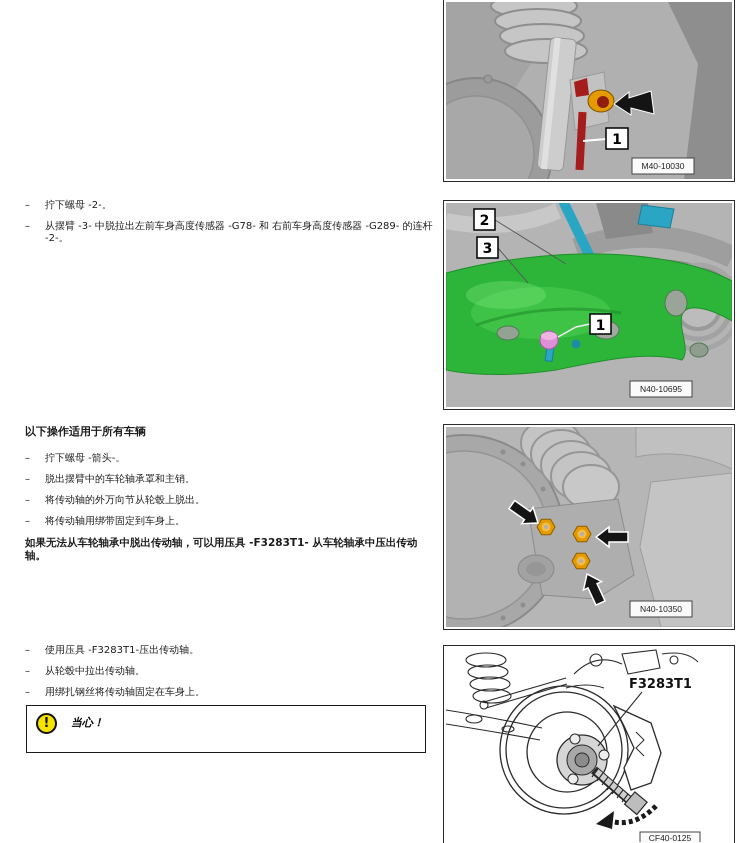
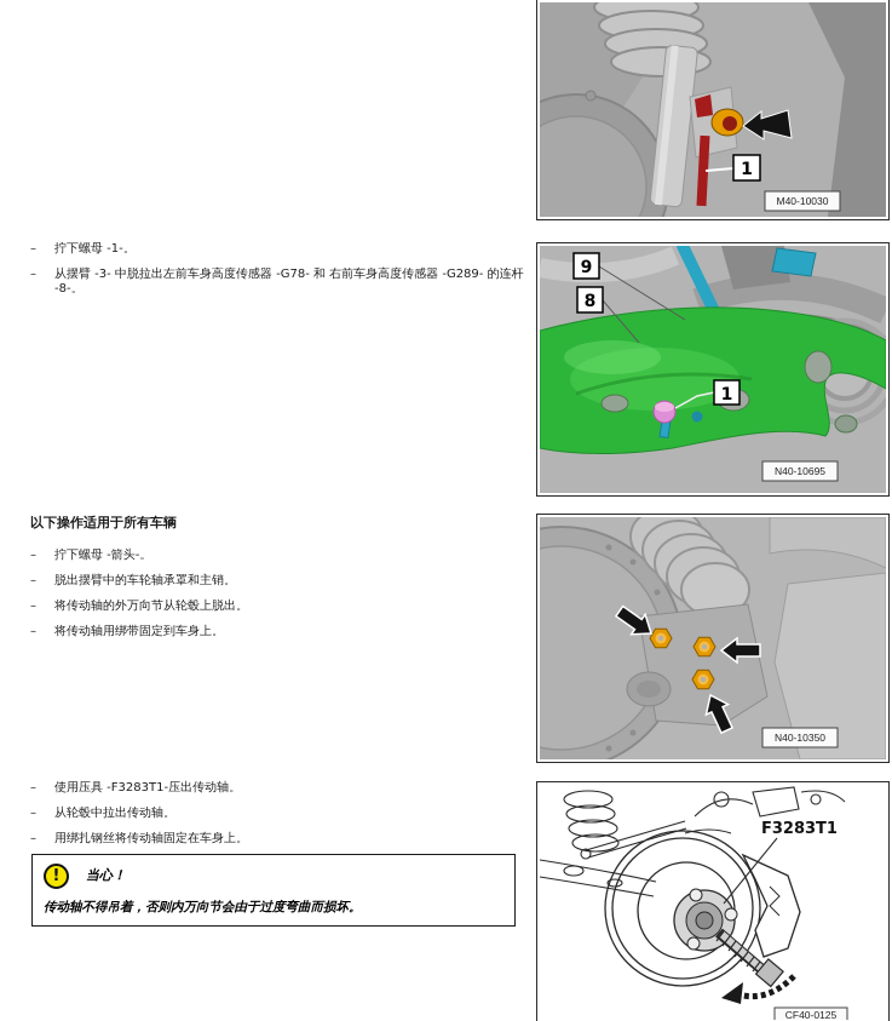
  –
- 拧下螺母 -2-。
+ 拧下螺母 -1-。
  –
- 从摆臂 -3- 中脱拉出左前车身高度传感器 -G78- 和 右前车身高度传感器 -G289- 的连杆 -2-。
+ 从摆臂 -3- 中脱拉出左前车身高度传感器 -G78- 和 右前车身高度传感器 -G289- 的连杆 -8-。
  以下操作适用于所有车辆
  –
  拧下螺母 -箭头-。
  –
  脱出摆臂中的车轮轴承罩和主销。
  –
  将传动轴的外万向节从轮毂上脱出。
  –
  将传动轴用绑带固定到车身上。
- 如果无法从车轮轴承中脱出传动轴，可以用压具 -F3283T1- 从车轮轴承中压出传动轴。
  –
  使用压具 -F3283T1-压出传动轴。
  –
  从轮毂中拉出传动轴。
  –
  用绑扎钢丝将传动轴固定在车身上。
  !
  当心！
+ 传动轴不得吊着，否则内万向节会由于过度弯曲而损坏。
  1
  M40-10030
- 2
+ 9
- 3
+ 8
  1
  N40-10695
  N40-10350
  F3283T1
  CF40-0125
